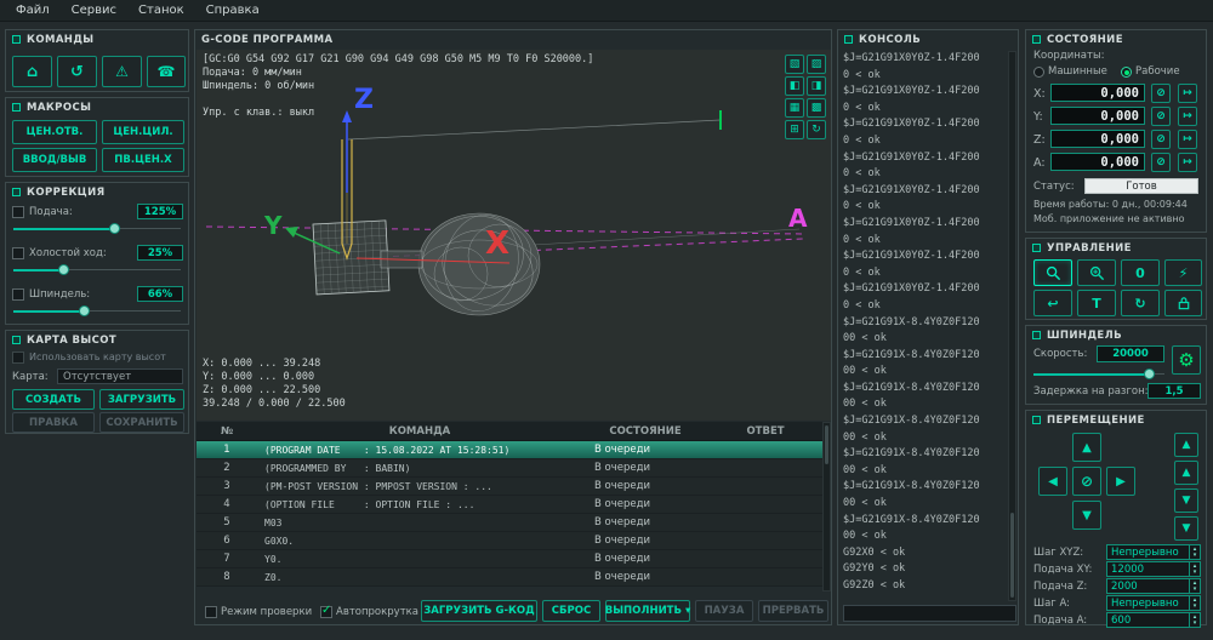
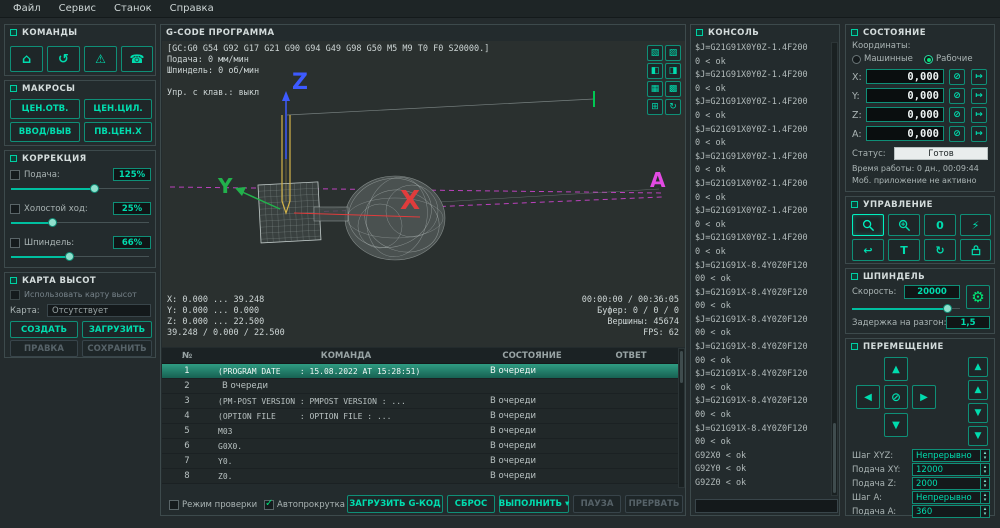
  Файл
  Сервис
  Станок
  Справка
  КОМАНДЫ
  ⌂
  ↺
  ⚠
  ☎
  МАКРОСЫ
  ЦЕН.ОТВ.
  ЦЕН.ЦИЛ.
  ВВОД/ВЫВ
  ПВ.ЦЕН.X
  КОРРЕКЦИЯ
  Подача:
  125%
  Холостой ход:
  25%
  Шпиндель:
  66%
  КАРТА ВЫСОТ
  Использовать карту высот
  Карта:
  Отсутствует
  СОЗДАТЬ
  ЗАГРУЗИТЬ
  ПРАВКА
  СОХРАНИТЬ
  G-CODE ПРОГРАММА
  Z
  Y
  X
  A
  [GC:G0 G54 G92 G17 G21 G90 G94 G49 G98 G50 M5 M9 T0 F0 S20000.]
  Подача: 0 мм/мин
  Шпиндель: 0 об/мин
  Упр. с клав.: выкл
  ▧
  ▨
  ◧
  ◨
  ▦
  ▩
  ⊞
  ↻
  X: 0.000 ... 39.248
  Y: 0.000 ... 0.000
  Z: 0.000 ... 22.500
  39.248 / 0.000 / 22.500
+ 00:00:00 / 00:36:05
+ Буфер: 0 / 0 / 0
+ Вершины: 45674
+ FPS: 62
  №
  КОМАНДА
  СОСТОЯНИЕ
  ОТВЕТ
  1
  (PROGRAM DATE : 15.08.2022 AT 15:28:51)
  В очереди
  2
- (PROGRAMMED BY : BABIN)
  В очереди
  3
  (PM-POST VERSION : PMPOST VERSION : ...
  В очереди
  4
  (OPTION FILE : OPTION FILE : ...
  В очереди
  5
  M03
  В очереди
  6
  G0X0.
  В очереди
  7
  Y0.
  В очереди
  8
  Z0.
  В очереди
  Режим проверки
  Автопрокрутка
  ЗАГРУЗИТЬ G-КОД
  СБРОС
  ВЫПОЛНИТЬ
  ▾
  ПАУЗА
  ПРЕРВАТЬ
  КОНСОЛЬ
  $J=G21G91X0Y0Z-1.4F200
  0 < ok
  $J=G21G91X0Y0Z-1.4F200
  0 < ok
  $J=G21G91X0Y0Z-1.4F200
  0 < ok
  $J=G21G91X0Y0Z-1.4F200
  0 < ok
  $J=G21G91X0Y0Z-1.4F200
  0 < ok
  $J=G21G91X0Y0Z-1.4F200
  0 < ok
  $J=G21G91X0Y0Z-1.4F200
  0 < ok
  $J=G21G91X0Y0Z-1.4F200
  0 < ok
  $J=G21G91X-8.4Y0Z0F120
  00 < ok
  $J=G21G91X-8.4Y0Z0F120
  00 < ok
  $J=G21G91X-8.4Y0Z0F120
  00 < ok
  $J=G21G91X-8.4Y0Z0F120
  00 < ok
  $J=G21G91X-8.4Y0Z0F120
  00 < ok
  $J=G21G91X-8.4Y0Z0F120
  00 < ok
  $J=G21G91X-8.4Y0Z0F120
  00 < ok
  G92X0 < ok
  G92Y0 < ok
  G92Z0 < ok
  СОСТОЯНИЕ
  Координаты:
  Машинные
  Рабочие
  X:
  0,000
  ⊘
  ↦
  Y:
  0,000
  ⊘
  ↦
  Z:
  0,000
  ⊘
  ↦
  A:
  0,000
  ⊘
  ↦
  Статус:
  Готов
  Время работы: 0 дн., 00:09:44
  Моб. приложение не активно
  УПРАВЛЕНИЕ
  0
  ⚡
  ↩
  T
  ↻
  ШПИНДЕЛЬ
  Скорость:
  20000
  ⚙
  Задержка на разгон
  1,5
  ПЕРЕМЕЩЕНИЕ
  ▲
  ◀
  ⊘
  ▶
  ▼
  ▲
  ▲
  ▼
  ▼
  Шаг XYZ:
  Непрерывно
  Подача XY:
  12000
  Подача Z:
  2000
  Шаг A:
  Непрерывно
  Подача A:
- 600
+ 360
